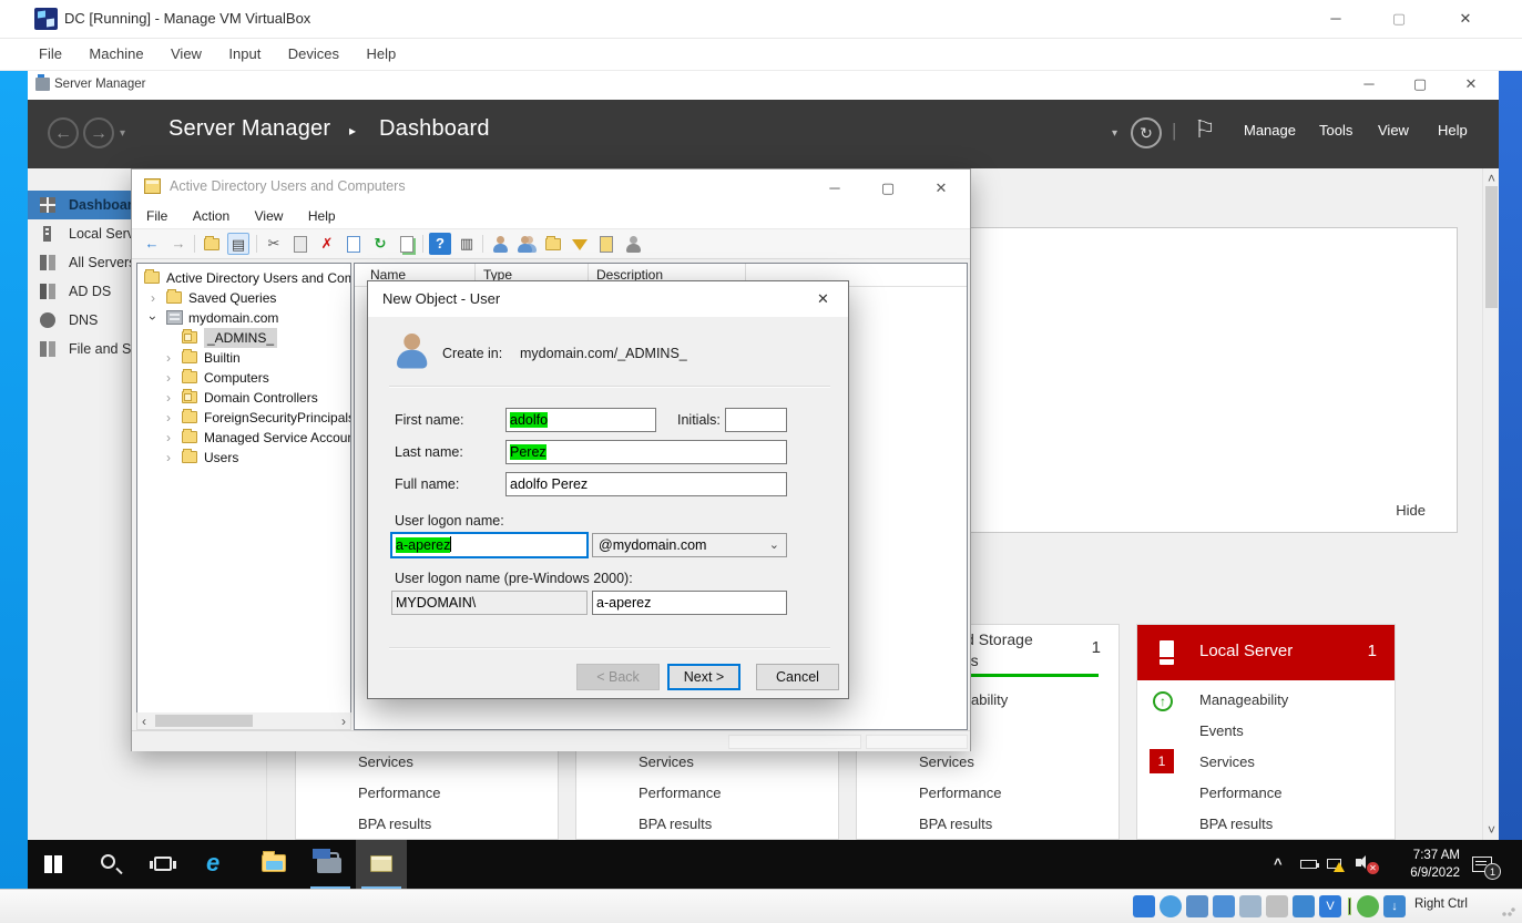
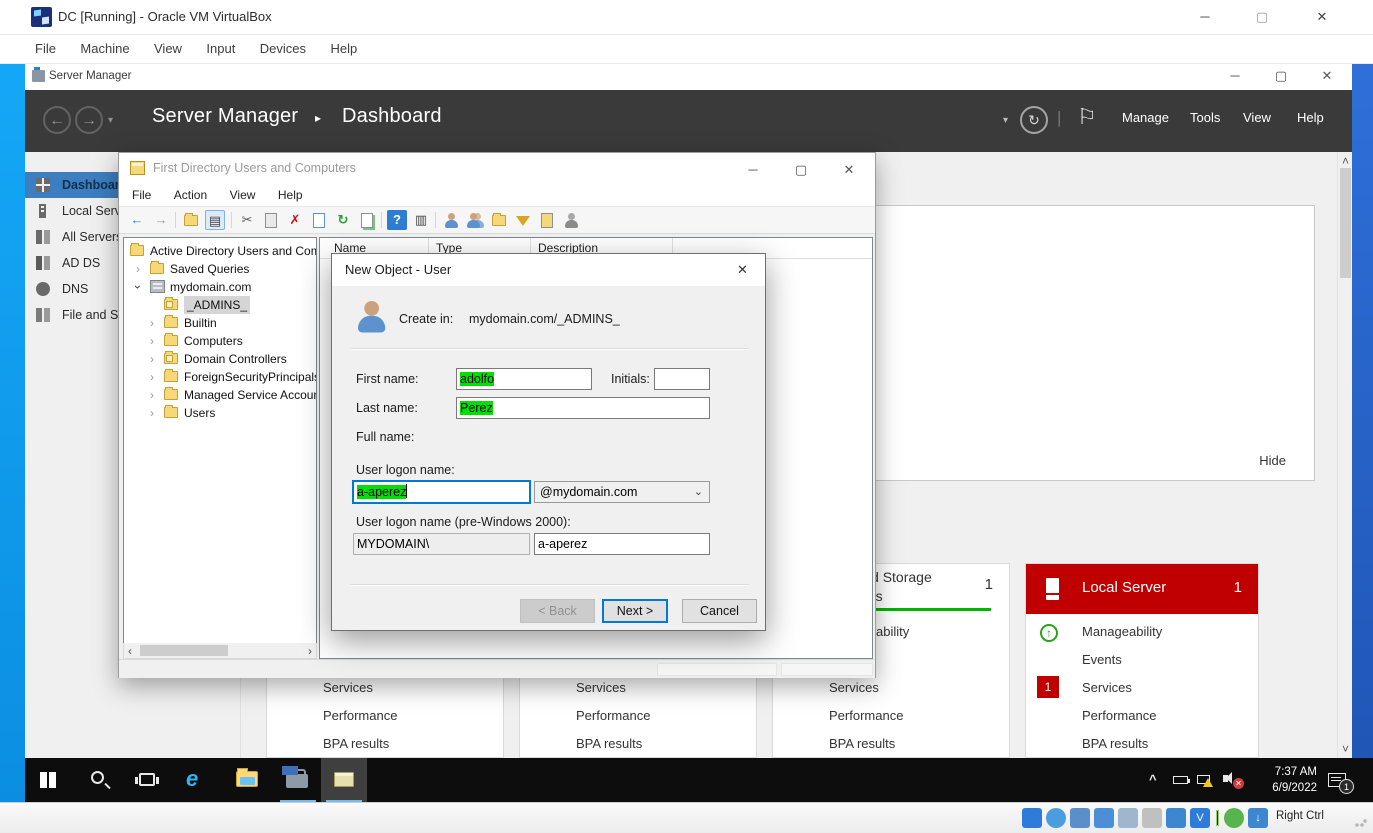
- DC [Running] - Manage VM VirtualBox
+ DC [Running] - Oracle VM VirtualBox
  ─
  ▢
  ✕
  File Machine View Input Devices Help
  Server Manager
  ─
  ▢
  ✕
  ←
  →
  ▾
  Server Manager
  ▸
  Dashboard
  ▾
  ↻
  |
  ⚐
  Manage
  Tools
  View
  Help
  Dashboa
  Local Ser
  All Server
  AD DS
  DNS
  ˄
  ˅
  Hide
  Services
  Performance
  BPA results
  Services
  Performance
  BPA results
  1
  Services
  Performance
  BPA results
  Local Server
  1
  ↑
  Manageability
  Events
  1
  Services
  Performance
  BPA results
- Active Directory Users and Computers
+ First Directory Users and Computers
  ─
  ▢
  ✕
  File Action View Help
  ←
  →
  ▤
  ✂
  ✗
  ↻
  ?
  ▥
  Active Directory Users and Com
  ›
  Saved Queries
  mydomain.com
  _ADMINS_
  ›
  Builtin
  ›
  Computers
  ›
  Domain Controllers
  ›
  ForeignSecurityPrincipal
  ›
  Managed Service Accou
  ›
  Users
  ‹
  ›
  Name
  Type
  Description
  New Object - User
  ✕
  Create in:
  mydomain.com/_ADMINS_
  First name:
  adolfo
  Initials:
  Last name:
  Perez
  Full name:
- adolfo Perez
  User logon name:
  a-aperez
  @mydomain.com
  ⌄
  User logon name (pre-Windows 2000):
  MYDOMAIN\
  a-aperez
  < Back
  Next >
  Cancel
  e
  ^
  ✕
  7:37 AM
  6/9/2022
  1
  V
  ↓
  Right Ctrl
